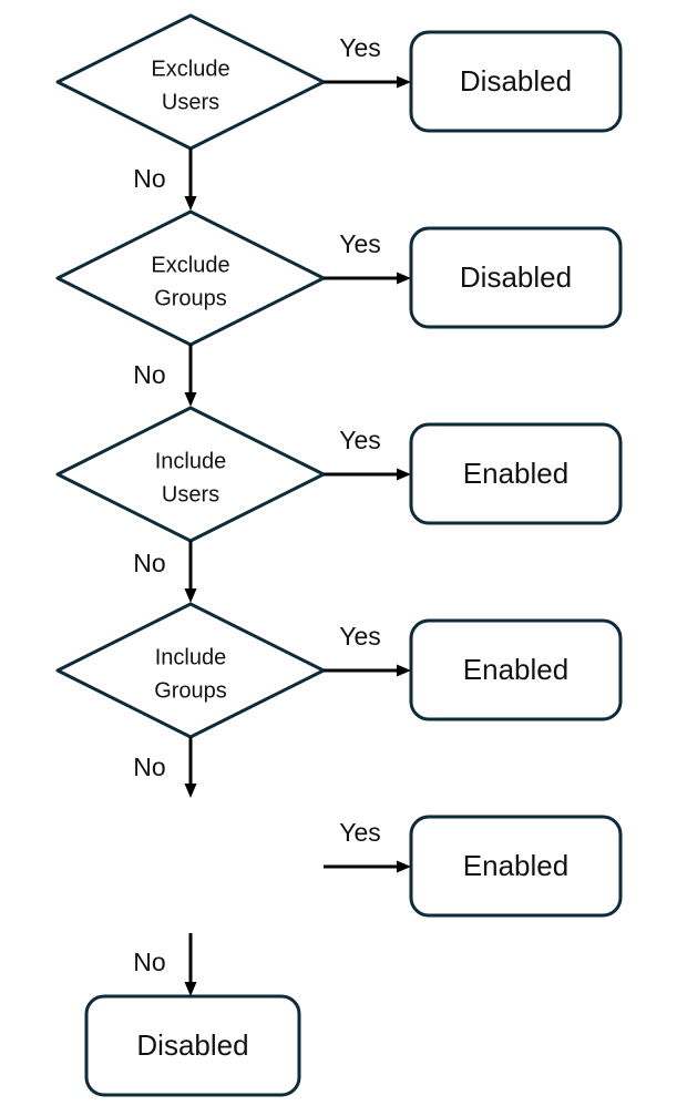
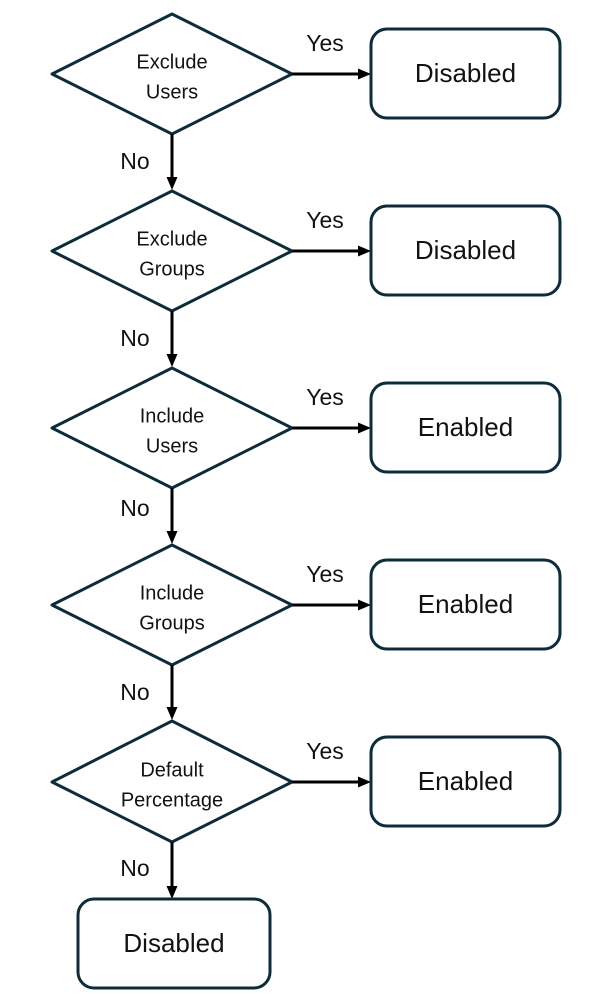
  Exclude
  Users
  Yes
  Disabled
  No
  Exclude
  Groups
  Yes
  Disabled
  No
  Include
  Users
  Yes
  Enabled
  No
  Include
  Groups
  Yes
  Enabled
  No
+ Default
+ Percentage
  Yes
  Enabled
  No
  Disabled
